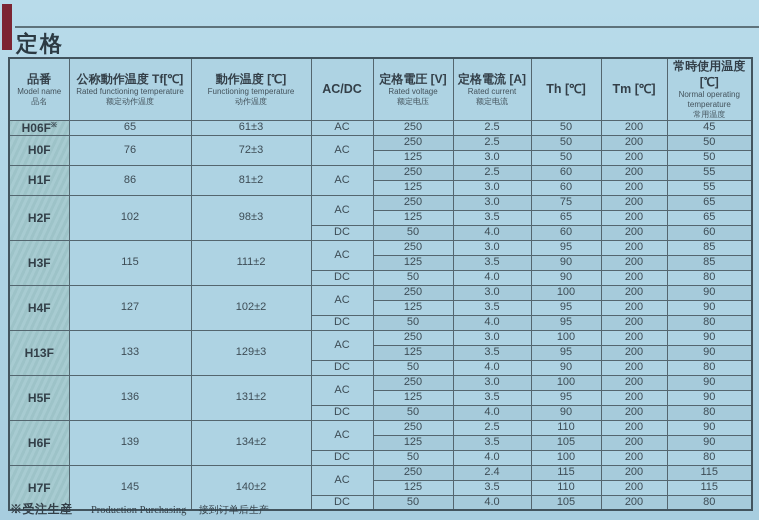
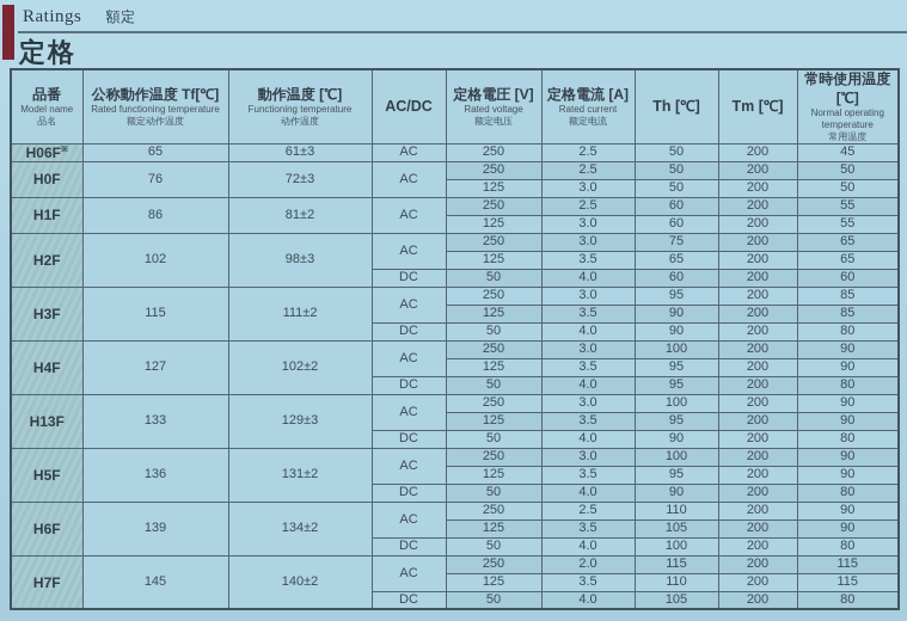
+ Ratings 額定
  定格
  品番Model name品名	公称動作温度 Tf[℃]Rated functioning temperature额定动作温度	動作温度 [℃]Functioning temperature动作温度	AC/DC	定格電圧 [V]Rated voltage额定电压	定格電流 [A]Rated current额定电流	Th [℃]	Tm [℃]	常時使用温度 [℃]Normal operating temperature常用温度
  H06F	65	61±3	AC	250	2.5	50	200	45
  H0F	76	72±3	AC	250	2.5	50	200	50
  125	3.0	50	200	50
  H1F	86	81±2	AC	250	2.5	60	200	55
  125	3.0	60	200	55
  H2F	102	98±3	AC	250	3.0	75	200	65
  125	3.5	65	200	65
  DC	50	4.0	60	200	60
  H3F	115	111±2	AC	250	3.0	95	200	85
  125	3.5	90	200	85
  DC	50	4.0	90	200	80
  H4F	127	102±2	AC	250	3.0	100	200	90
  125	3.5	95	200	90
  DC	50	4.0	95	200	80
  H13F	133	129±3	AC	250	3.0	100	200	90
  125	3.5	95	200	90
  DC	50	4.0	90	200	80
  H5F	136	131±2	AC	250	3.0	100	200	90
  125	3.5	95	200	90
  DC	50	4.0	90	200	80
  H6F	139	134±2	AC	250	2.5	110	200	90
  125	3.5	105	200	90
  DC	50	4.0	100	200	80
- H7F	145	140±2	AC	250	2.4	115	200	115
+ H7F	145	140±2	AC	250	2.0	115	200	115
  125	3.5	110	200	115
  DC	50	4.0	105	200	80
- ※受注生産 Production Purchasing 接到订单后生产
